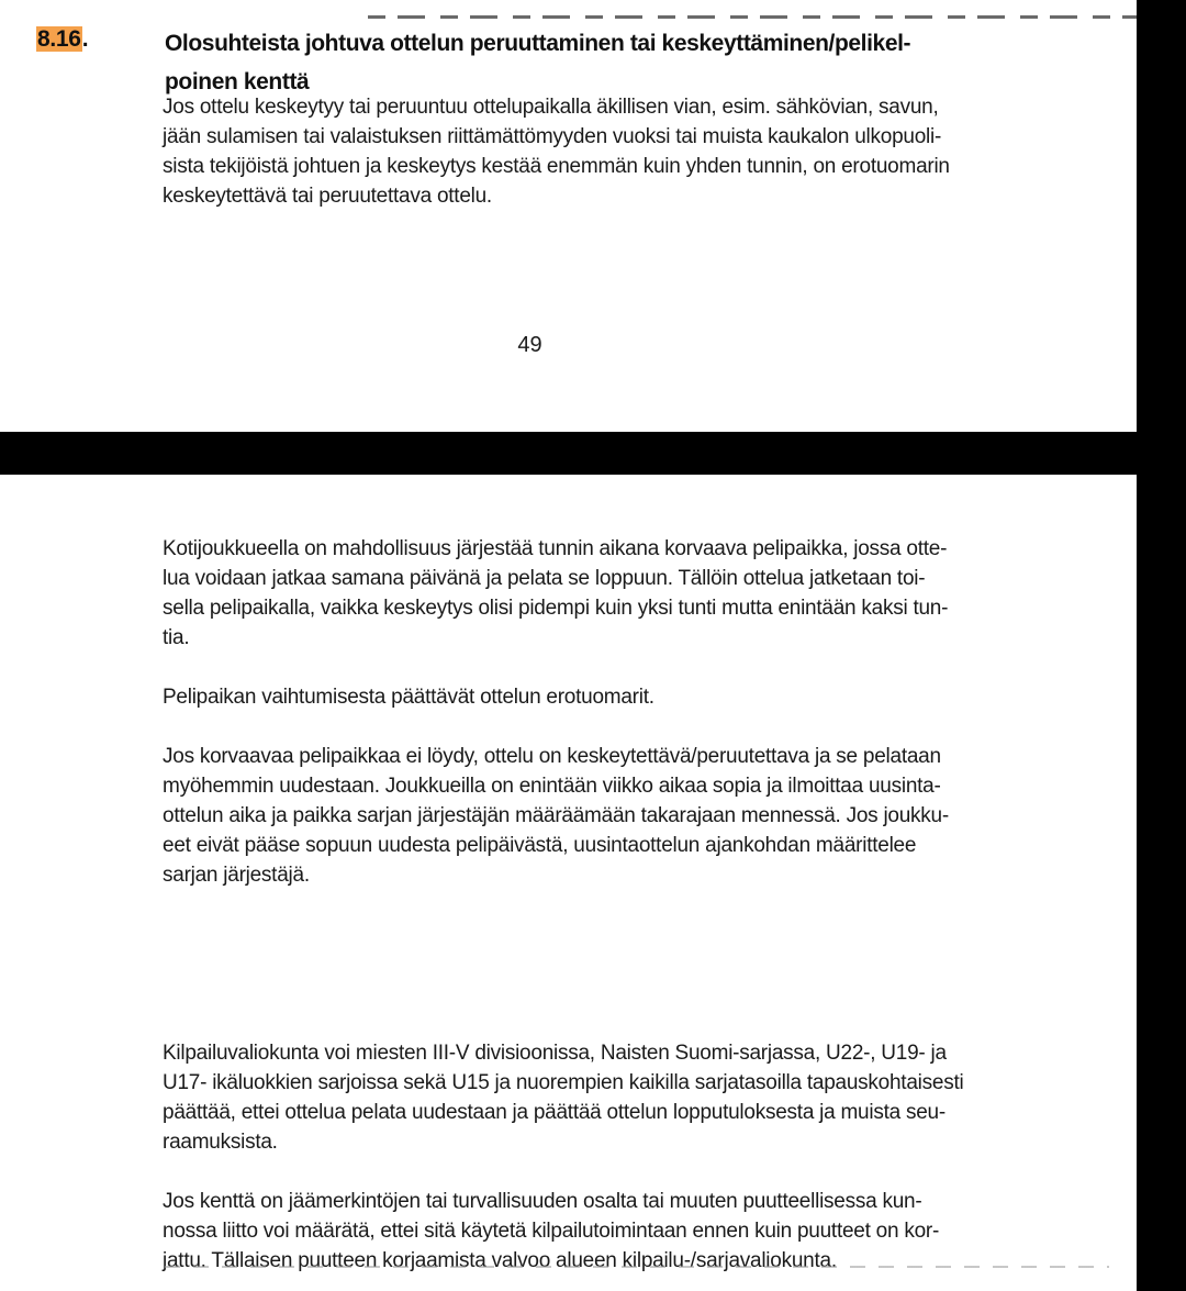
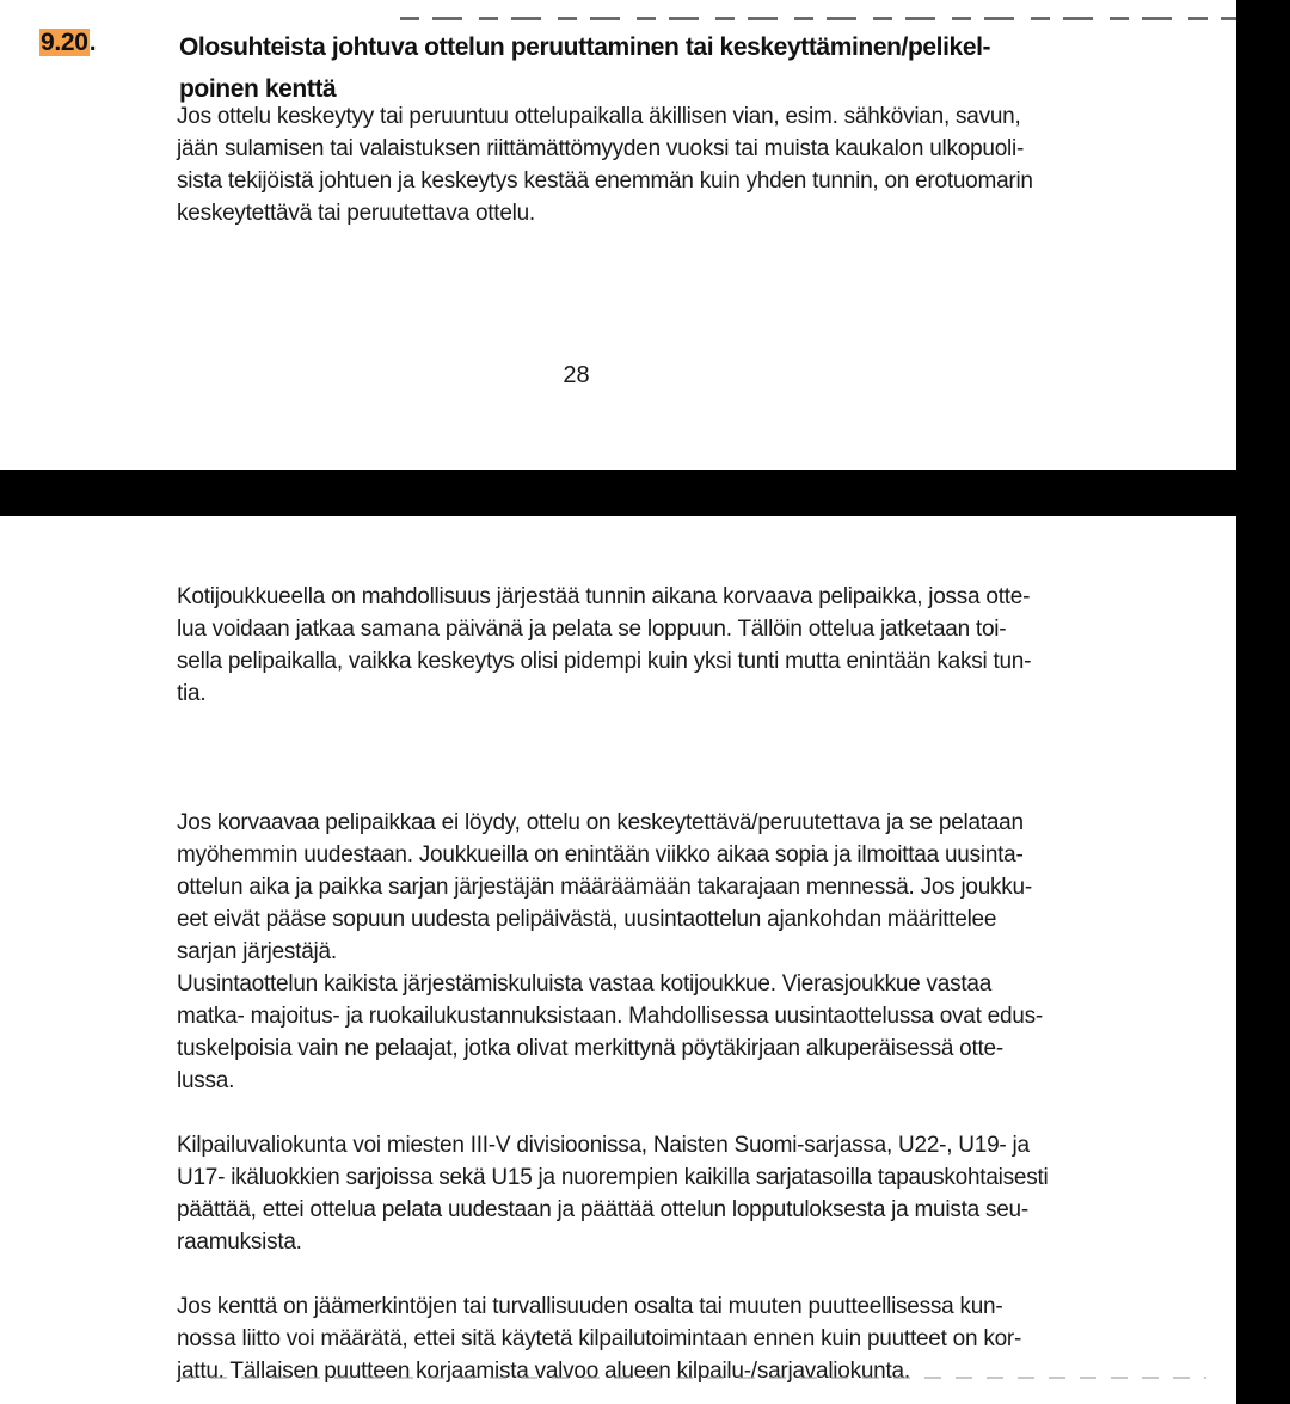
- 8.16.
+ 9.20.
  Olosuhteista johtuva ottelun peruuttaminen tai keskeyttäminen/pelikel-
  poinen kenttä
  Jos ottelu keskeytyy tai peruuntuu ottelupaikalla äkillisen vian, esim. sähkövian, savun,
  jään sulamisen tai valaistuksen riittämättömyyden vuoksi tai muista kaukalon ulkopuoli-
  sista tekijöistä johtuen ja keskeytys kestää enemmän kuin yhden tunnin, on erotuomarin
  keskeytettävä tai peruutettava ottelu.
- 49
+ 28
  Kotijoukkueella on mahdollisuus järjestää tunnin aikana korvaava pelipaikka, jossa otte-
  lua voidaan jatkaa samana päivänä ja pelata se loppuun. Tällöin ottelua jatketaan toi-
  sella pelipaikalla, vaikka keskeytys olisi pidempi kuin yksi tunti mutta enintään kaksi tun-
  tia.
- Pelipaikan vaihtumisesta päättävät ottelun erotuomarit.
  Jos korvaavaa pelipaikkaa ei löydy, ottelu on keskeytettävä/peruutettava ja se pelataan
  myöhemmin uudestaan. Joukkueilla on enintään viikko aikaa sopia ja ilmoittaa uusinta-
  ottelun aika ja paikka sarjan järjestäjän määräämään takarajaan mennessä. Jos joukku-
  eet eivät pääse sopuun uudesta pelipäivästä, uusintaottelun ajankohdan määrittelee
  sarjan järjestäjä.
+ Uusintaottelun kaikista järjestämiskuluista vastaa kotijoukkue. Vierasjoukkue vastaa
+ matka- majoitus- ja ruokailukustannuksistaan. Mahdollisessa uusintaottelussa ovat edus-
+ tuskelpoisia vain ne pelaajat, jotka olivat merkittynä pöytäkirjaan alkuperäisessä otte-
+ lussa.
  Kilpailuvaliokunta voi miesten III-V divisioonissa, Naisten Suomi-sarjassa, U22-, U19- ja
  U17- ikäluokkien sarjoissa sekä U15 ja nuorempien kaikilla sarjatasoilla tapauskohtaisesti
  päättää, ettei ottelua pelata uudestaan ja päättää ottelun lopputuloksesta ja muista seu-
  raamuksista.
  Jos kenttä on jäämerkintöjen tai turvallisuuden osalta tai muuten puutteellisessa kun-
  nossa liitto voi määrätä, ettei sitä käytetä kilpailutoimintaan ennen kuin puutteet on kor-
  jattu. Tällaisen puutteen korjaamista valvoo alueen kilpailu-/sarjavaliokunta.
